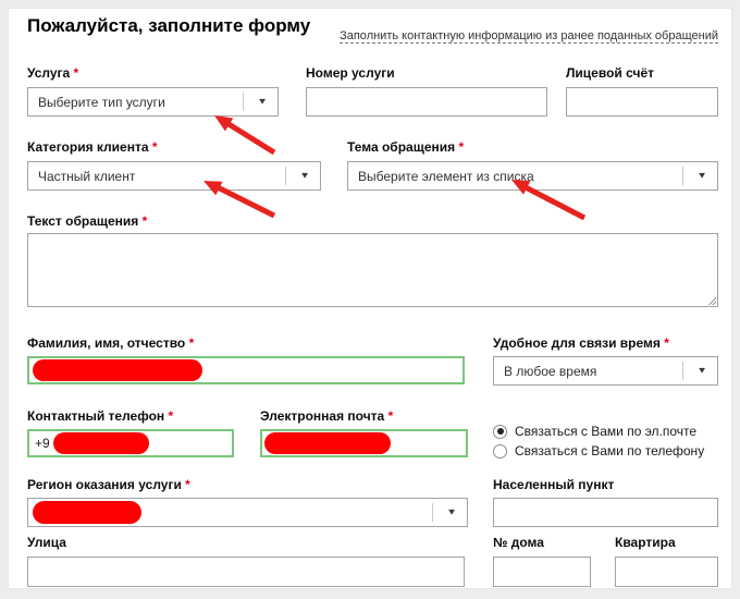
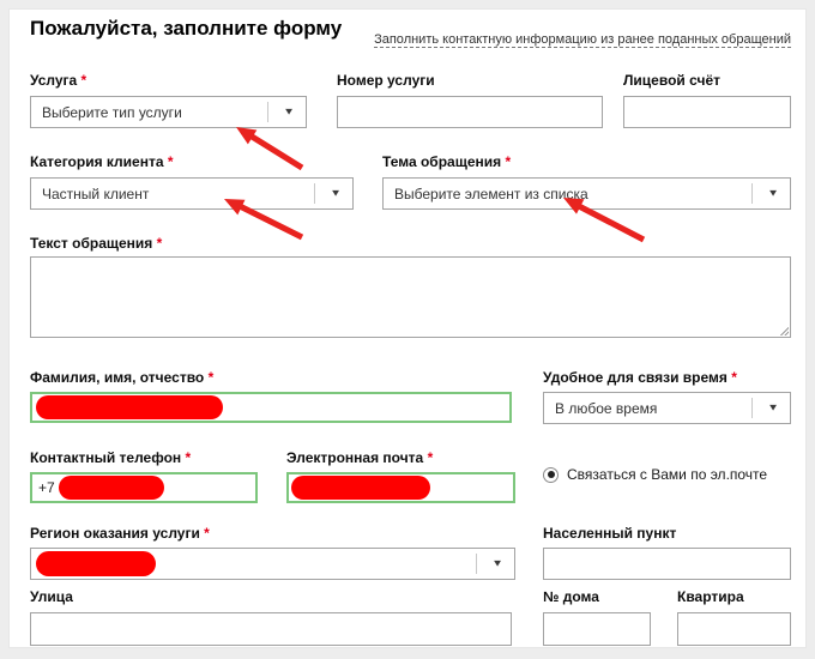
  Пожалуйста, заполните форму
  Заполнить контактную информацию из ранее поданных обращений
  Услуга *
  Выберите тип услуги
  ▼
  Номер услуги
  Лицевой счёт
  Категория клиента *
  Частный клиент
  ▼
  Тема обращения *
  Выберите элемент из списка
  ▼
  Текст обращения *
  Фамилия, имя, отчество *
  Удобное для связи время *
  В любое время
  ▼
  Контактный телефон *
- +9
+ +7
  Электронная почта *
  Связаться с Вами по эл.почте
- Связаться с Вами по телефону
  Регион оказания услуги *
  ▼
  Населенный пункт
  Улица
  № дома
  Квартира
